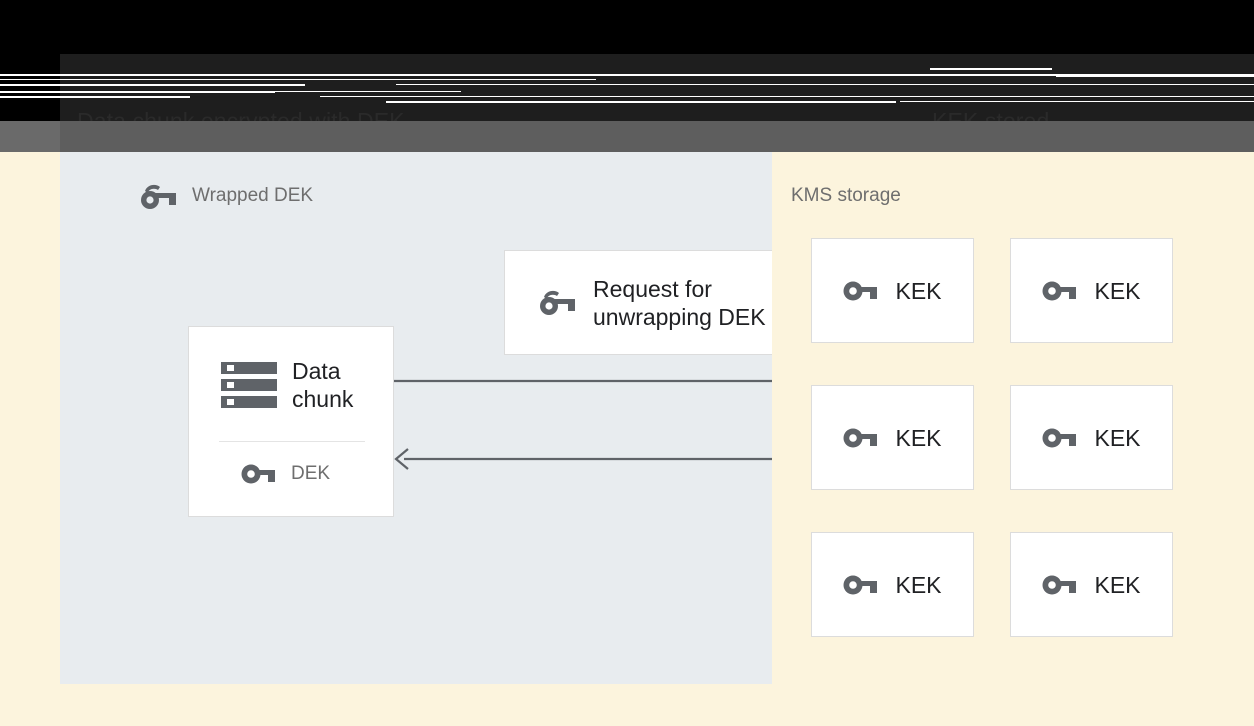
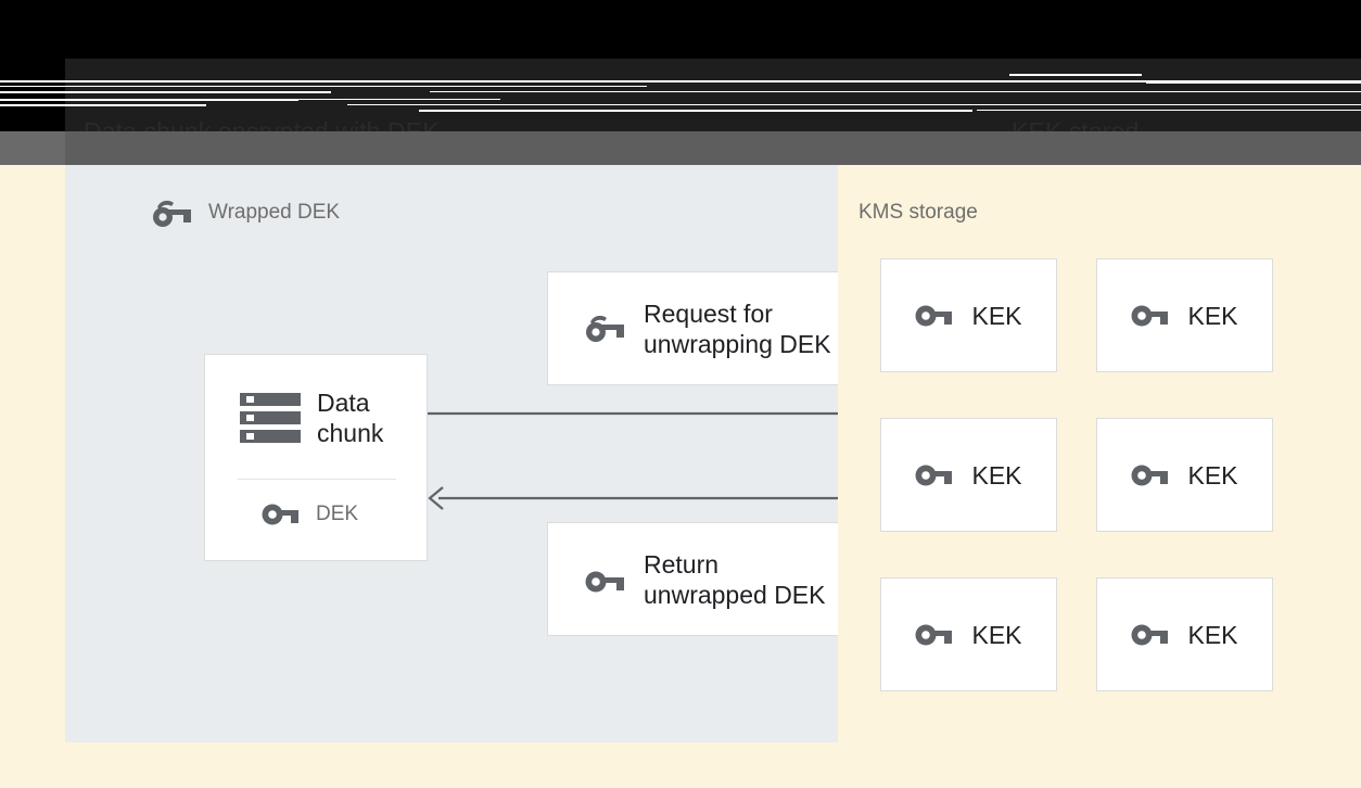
  Wrapped DEK
  Data
  chunk
  DEK
  Request for
  unwrapping DEK
+ Return
+ unwrapped DEK
  KMS storage
  KEK
  KEK
  KEK
  KEK
  KEK
  KEK
